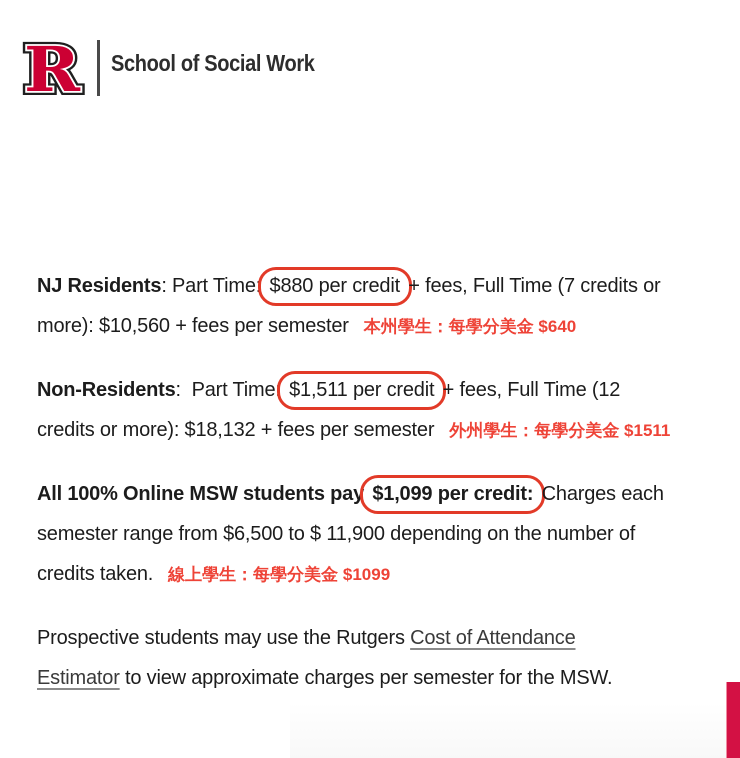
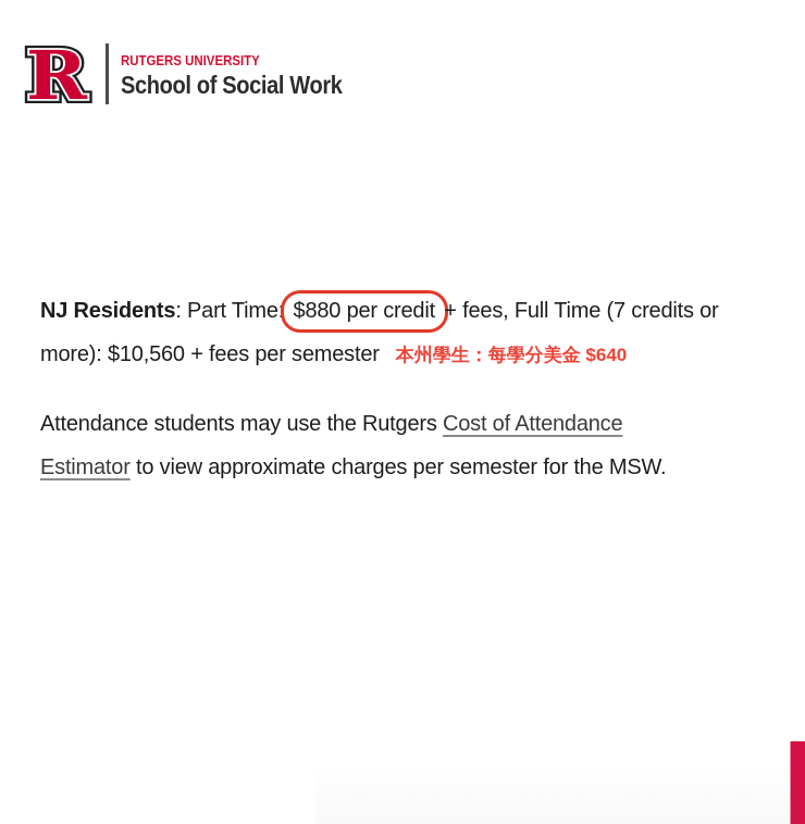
  R
+ RUTGERS UNIVERSITY
  School of Social Work
  NJ Residents: Part Time: $880 per credit + fees, Full Time (7 credits or
  more): $10,560 + fees per semester 本州學生：每學分美金 $640
- Non-Residents: Part Time: $1,511 per credit + fees, Full Time (12
- credits or more): $18,132 + fees per semester 外州學生：每學分美金 $1511
- All 100% Online MSW students pay $1,099 per credit: Charges each
- semester range from $6,500 to $ 11,900 depending on the number of
- credits taken. 線上學生：每學分美金 $1099
- Prospective students may use the Rutgers Cost of Attendance
+ Attendance students may use the Rutgers Cost of Attendance
  Estimator to view approximate charges per semester for the MSW.
